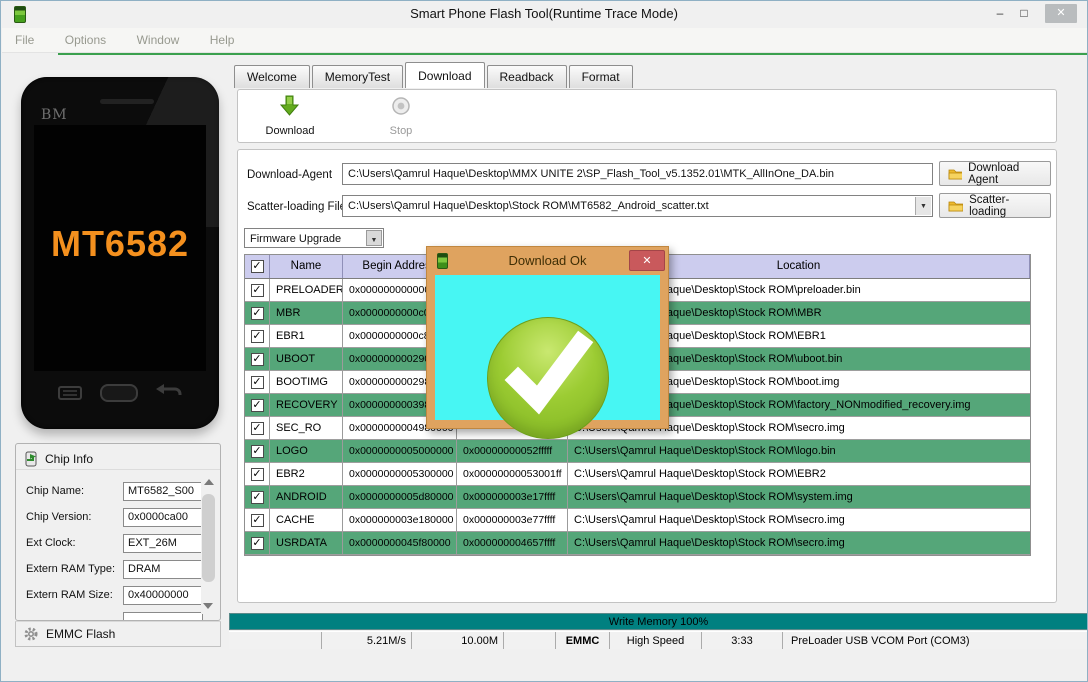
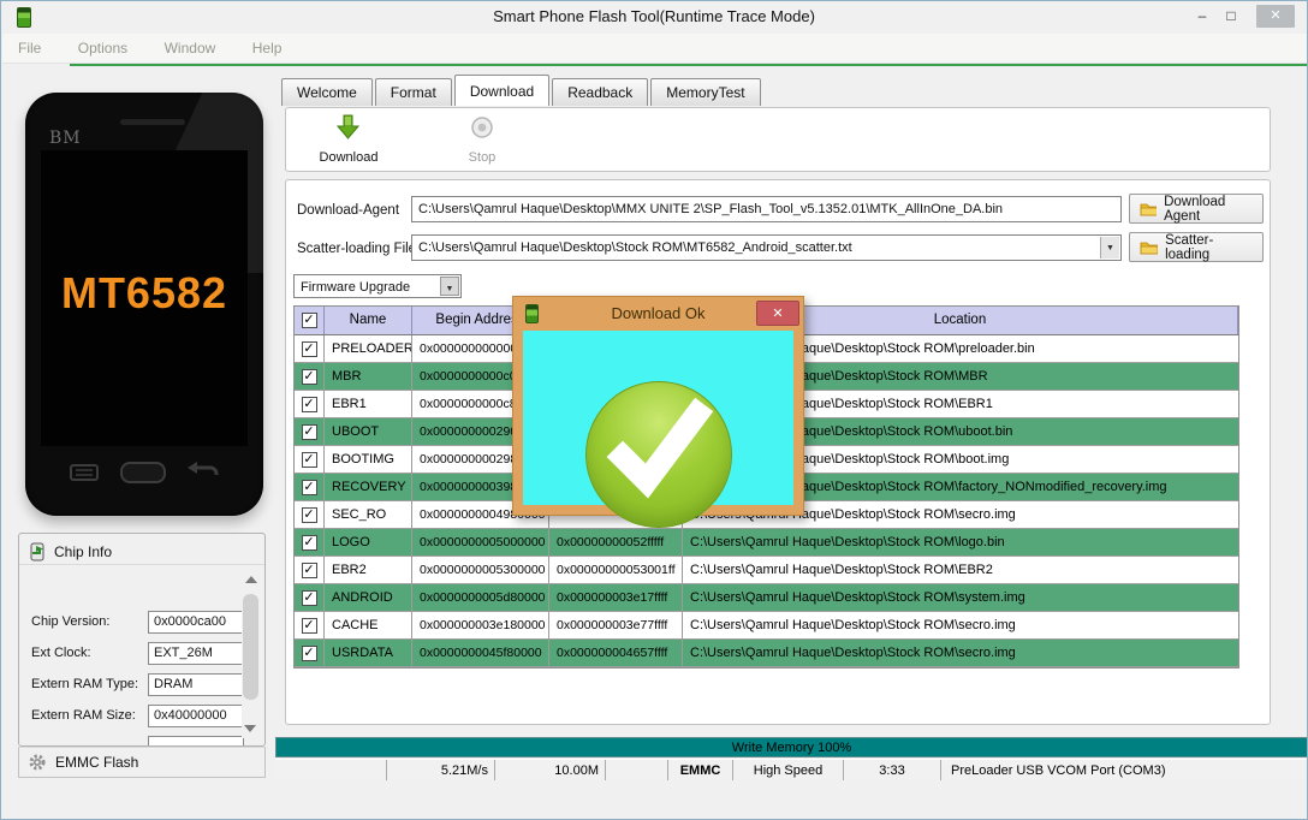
  Smart Phone Flash Tool(Runtime Trace Mode)
  –
  □
  ✕
  File Options Window Help
  BM
  MT6582
  Chip Info
- Chip Name:
- MT6582_S00
  Chip Version:
  0x0000ca00
  Ext Clock:
  EXT_26M
  Extern RAM Type:
  DRAM
  Extern RAM Size:
  0x40000000
  EMMC Flash
  Welcome
- MemoryTest
+ Format
  Download
  Readback
- Format
+ MemoryTest
  Download
  Stop
  Download-Agent
  C:\Users\Qamrul Haque\Desktop\MMX UNITE 2\SP_Flash_Tool_v5.1352.01\MTK_AllInOne_DA.bin
  Download Agent
  Scatter-loading Fil
  C:\Users\Qamrul Haque\Desktop\Stock ROM\MT6582_Android_scatter.txt
  Scatter-loading
  Firmware Upgrade
  ✓
  Name
  Begin Addre
  Location
  ✓
  PRELOADER
  0x00000000000
  ✓
  MBR
  0x0000000000c
  ✓
  EBR1
  0x0000000000c
  ✓
  UBOOT
  0x00000000029
  ✓
  BOOTIMG
  0x00000000029
  ✓
  RECOVERY
  0x00000000039
  aque\Desktop\Stock ROM\factory_NONmodified_recovery.img
  ✓
  SEC_RO
  0x00000000049
  ✓
  LOGO
  0x0000000005000000
  0x00000000052fffff
  C:\Users\Qamrul Haque\Desktop\Stock ROM\logo.bin
  ✓
  EBR2
  0x0000000005300000
  0x00000000053001ff
  C:\Users\Qamrul Haque\Desktop\Stock ROM\EBR2
  ✓
  ANDROID
  0x0000000005d80000
  0x000000003e17ffff
  C:\Users\Qamrul Haque\Desktop\Stock ROM\system.img
  ✓
  CACHE
  0x000000003e180000
  0x000000003e77ffff
  C:\Users\Qamrul Haque\Desktop\Stock ROM\secro.img
  ✓
  USRDATA
  0x0000000045f80000
  0x000000004657ffff
  C:\Users\Qamrul Haque\Desktop\Stock ROM\secro.img
  Write Memory 100%
  5.21M/s
  10.00M
  EMMC
  High Speed
  3:33
  PreLoader USB VCOM Port (COM3)
  Download Ok
  ✕
